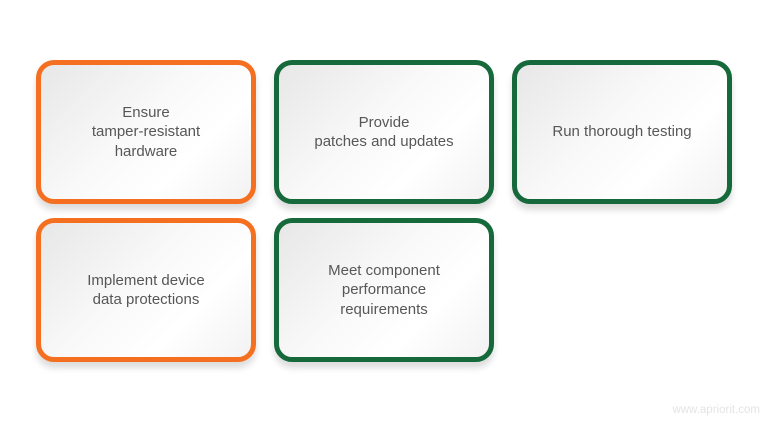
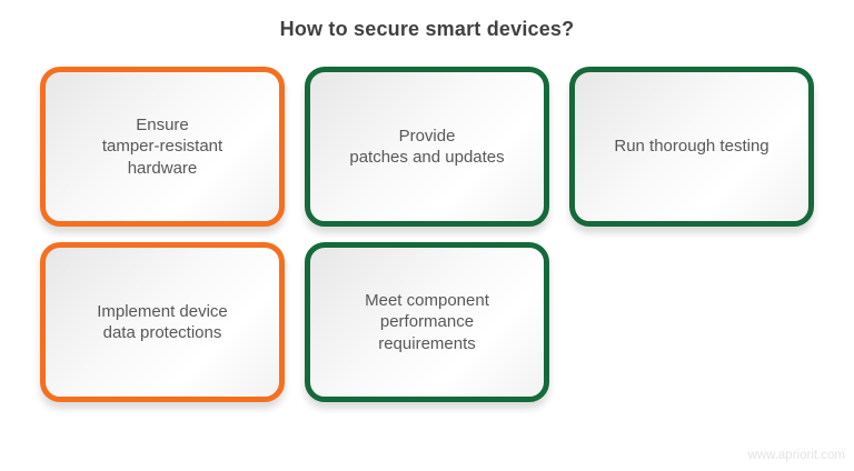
+ How to secure smart devices?
  Ensure
  tamper-resistant
  hardware
  Provide
  patches and updates
  Run thorough testing
  Implement device
  data protections
  Meet component
  performance
  requirements
  www.apriorit.com
